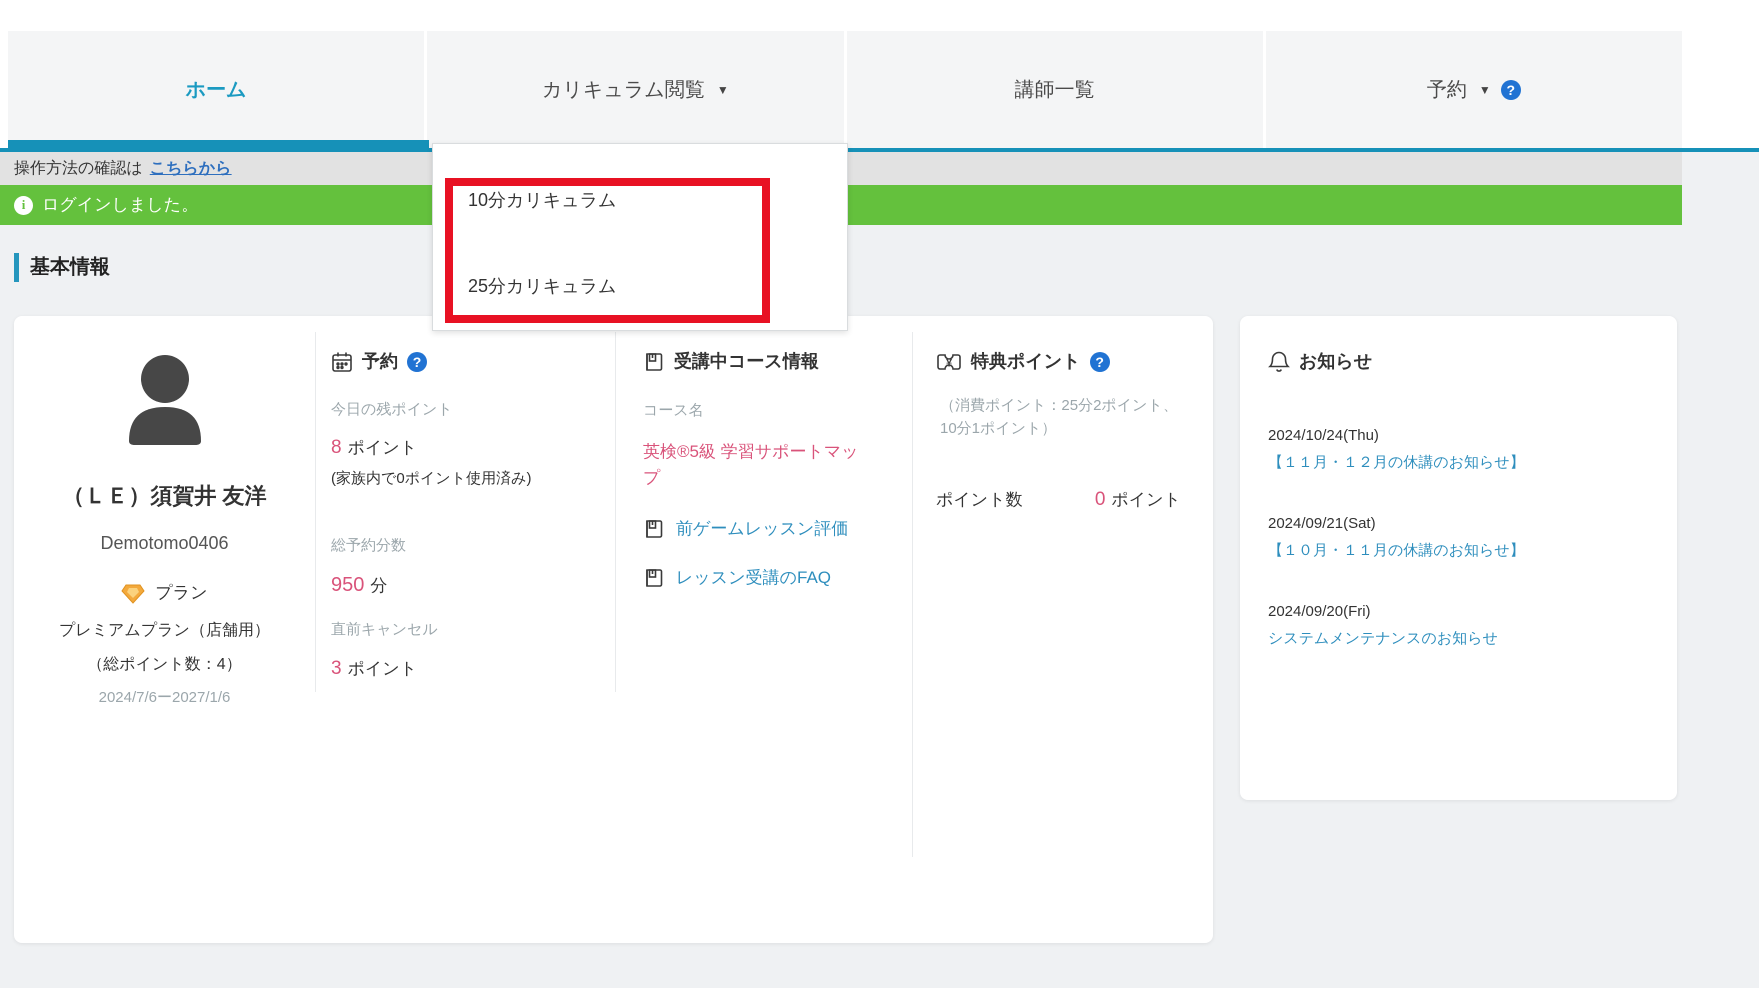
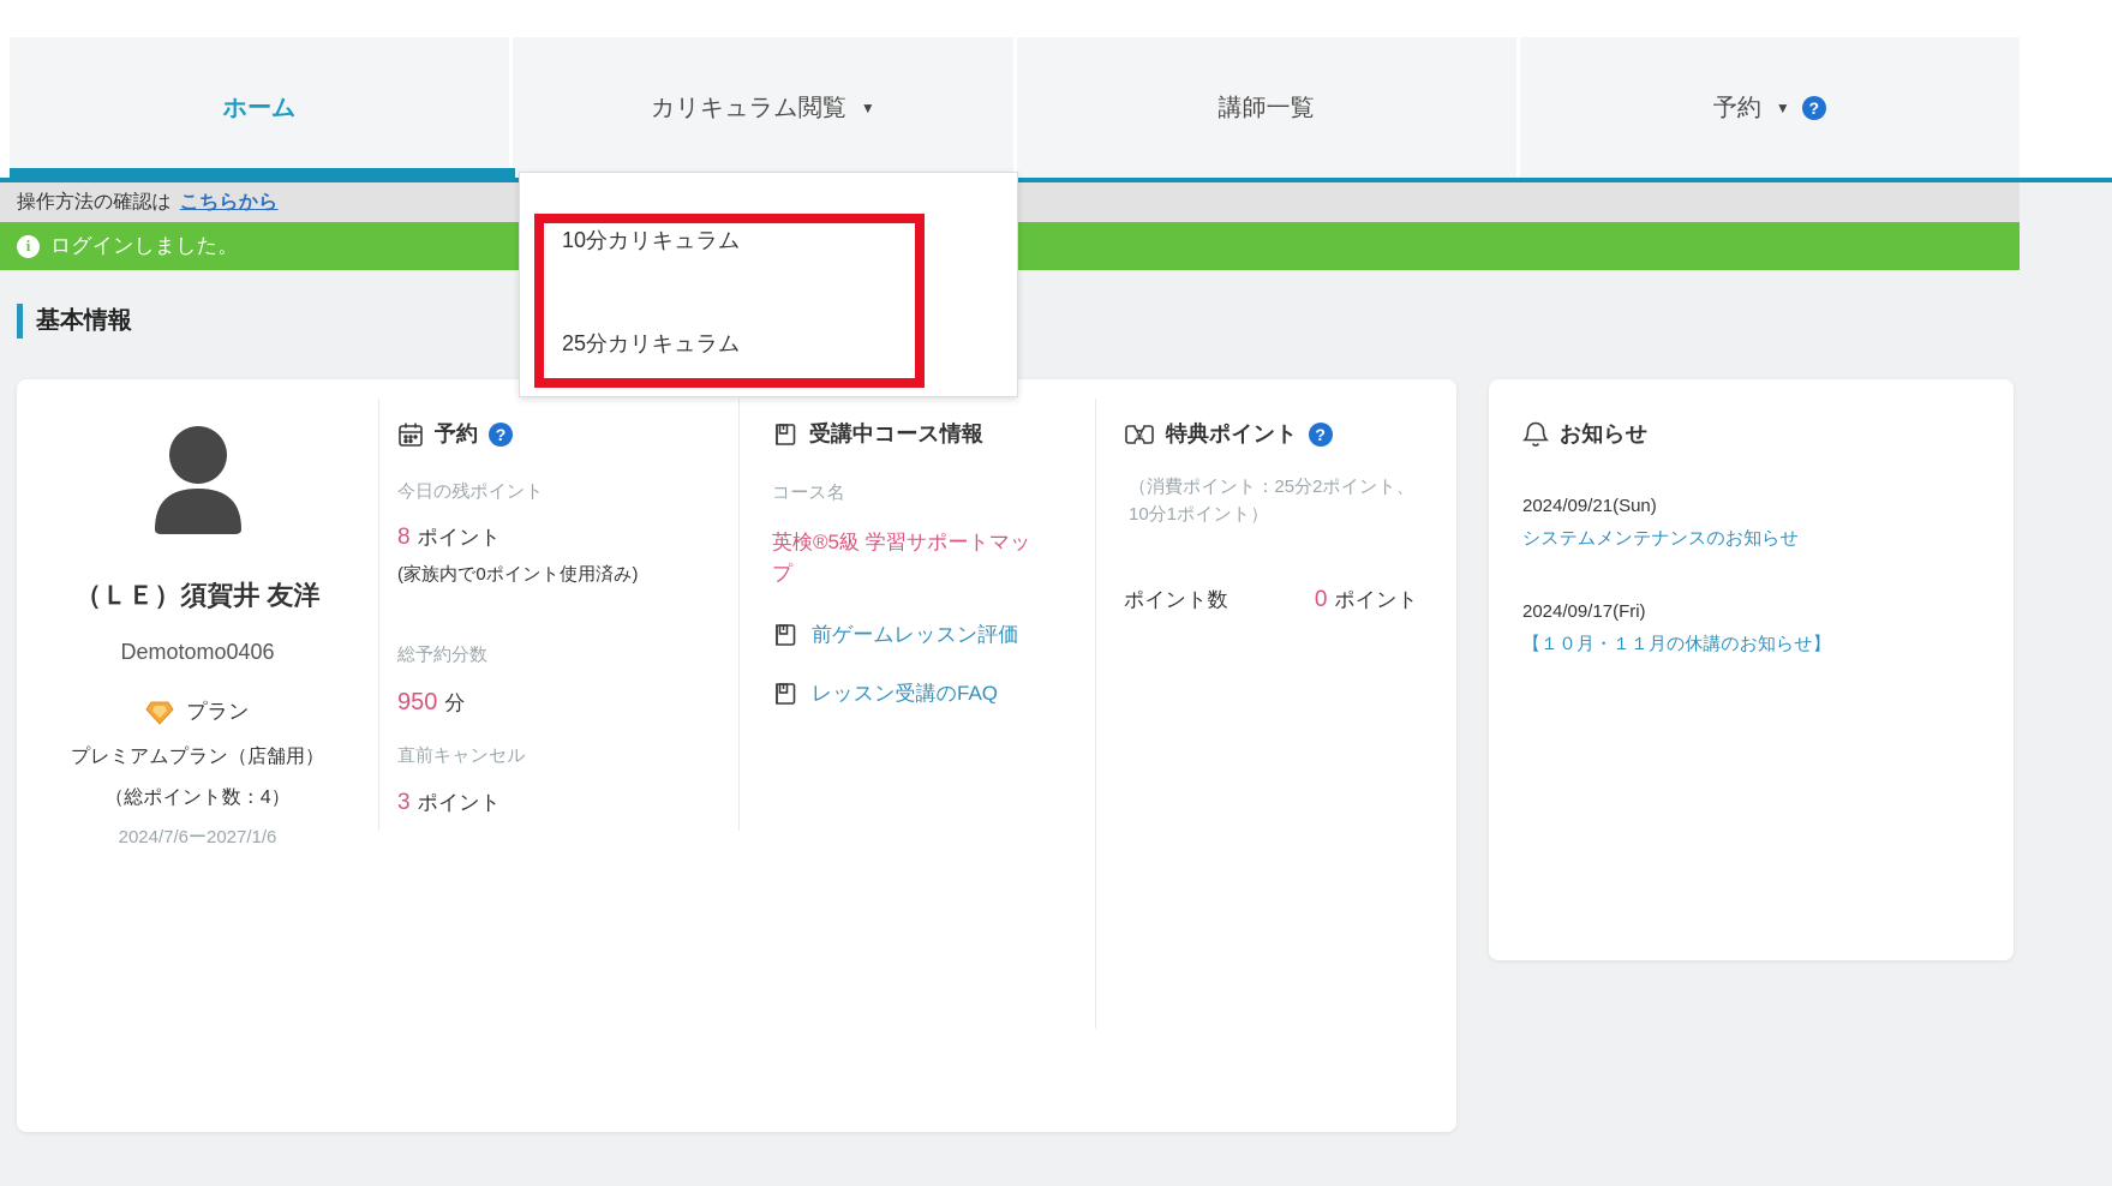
  ホーム
  カリキュラム閲覧
  ▼
  講師一覧
  予約
  ▼
  ?
  操作方法の確認は
  こちらから
  i
  ログインしました。
  基本情報
  （ＬＥ）須賀井 友洋
  Demotomo0406
  プラン
  プレミアムプラン（店舗用）
  （総ポイント数：4）
  2024/7/6ー2027/1/6
  予約
  ?
  今日の残ポイント
  8 ポイント
  (家族内で0ポイント使用済み)
  総予約分数
  950 分
  直前キャンセル
  3 ポイント
  受講中コース情報
  コース名
  英検®5級 学習サポートマップ
  前ゲームレッスン評価
  レッスン受講のFAQ
  ¥
  特典ポイント
  ?
  （消費ポイント：25分2ポイント、10分1ポイント）
  ポイント数
  0 ポイント
  お知らせ
- 2024/10/24(Thu)
- 【１１月・１２月の休講のお知らせ】
- 2024/09/21(Sat)
+ 2024/09/21(Sun)
- 【１０月・１１月の休講のお知らせ】
+ システムメンテナンスのお知らせ
- 2024/09/20(Fri)
+ 2024/09/17(Fri)
- システムメンテナンスのお知らせ
+ 【１０月・１１月の休講のお知らせ】
  10分カリキュラム
  25分カリキュラム
